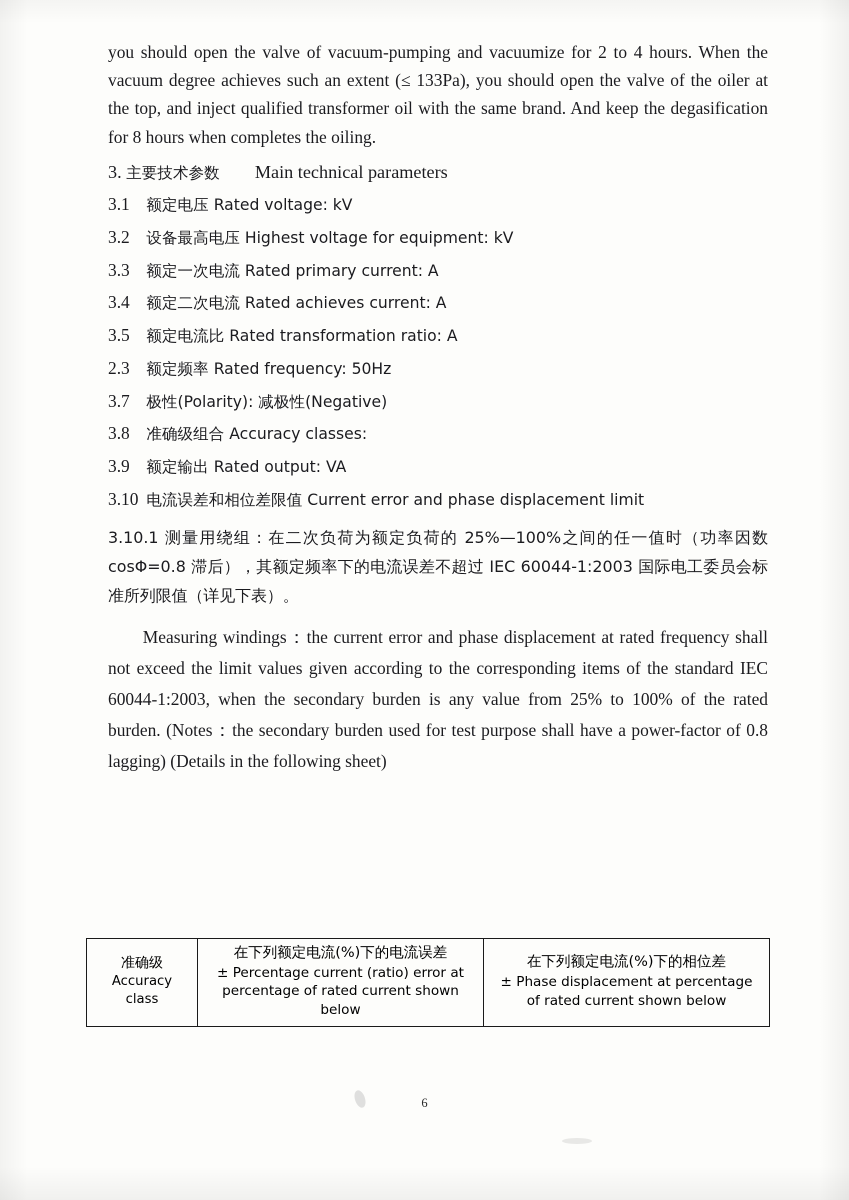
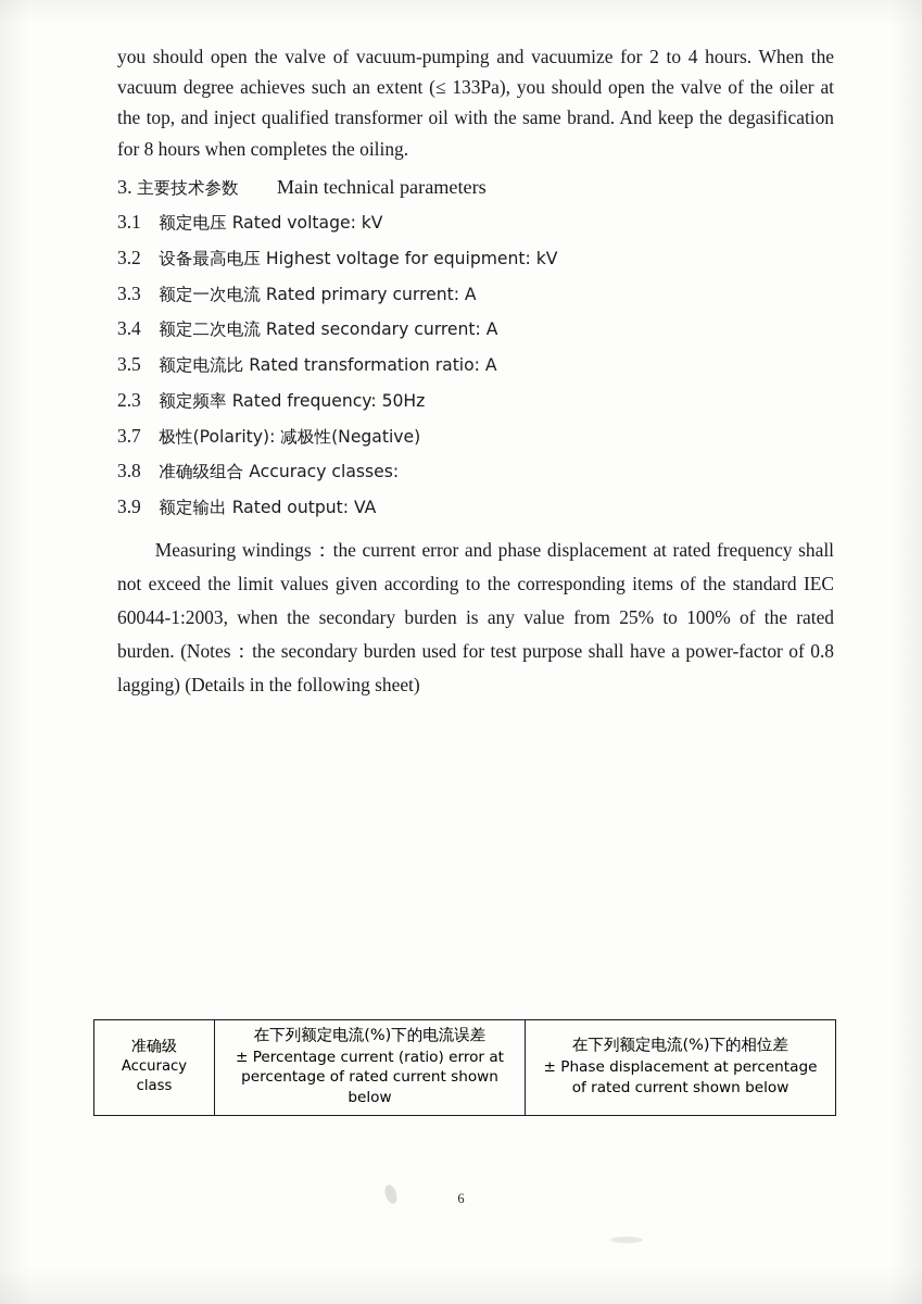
  you should open the valve of vacuum-pumping and vacuumize for 2 to 4 hours. When the vacuum degree achieves such an extent (≤ 133Pa), you should open the valve of the oiler at the top, and inject qualified transformer oil with the same brand. And keep the degasification for 8 hours when completes the oiling.
  3. 主要技术参数 Main technical parameters
  3.1 额定电压 Rated voltage: kV
  3.2 设备最高电压 Highest voltage for equipment: kV
  3.3 额定一次电流 Rated primary current: A
- 3.4 额定二次电流 Rated achieves current: A
+ 3.4 额定二次电流 Rated secondary current: A
  3.5 额定电流比 Rated transformation ratio: A
  2.3 额定频率 Rated frequency: 50Hz
  3.7 极性(Polarity): 减极性(Negative)
  3.8 准确级组合 Accuracy classes:
  3.9 额定输出 Rated output: VA
- 3.10 电流误差和相位差限值 Current error and phase displacement limit
- 3.10.1 测量用绕组：在二次负荷为额定负荷的 25%—100%之间的任一值时（功率因数 cosΦ=0.8 滞后），其额定频率下的电流误差不超过 IEC 60044-1:2003 国际电工委员会标准所列限值（详见下表）。
  Measuring windings：the current error and phase displacement at rated frequency shall not exceed the limit values given according to the corresponding items of the standard IEC 60044-1:2003, when the secondary burden is any value from 25% to 100% of the rated burden. (Notes：the secondary burden used for test purpose shall have a power-factor of 0.8 lagging) (Details in the following sheet)
  准确级 Accuracy class	在下列额定电流(%)下的电流误差 ± Percentage current (ratio) error at percentage of rated current shown below	在下列额定电流(%)下的相位差 ± Phase displacement at percentage of rated current shown below
  6
